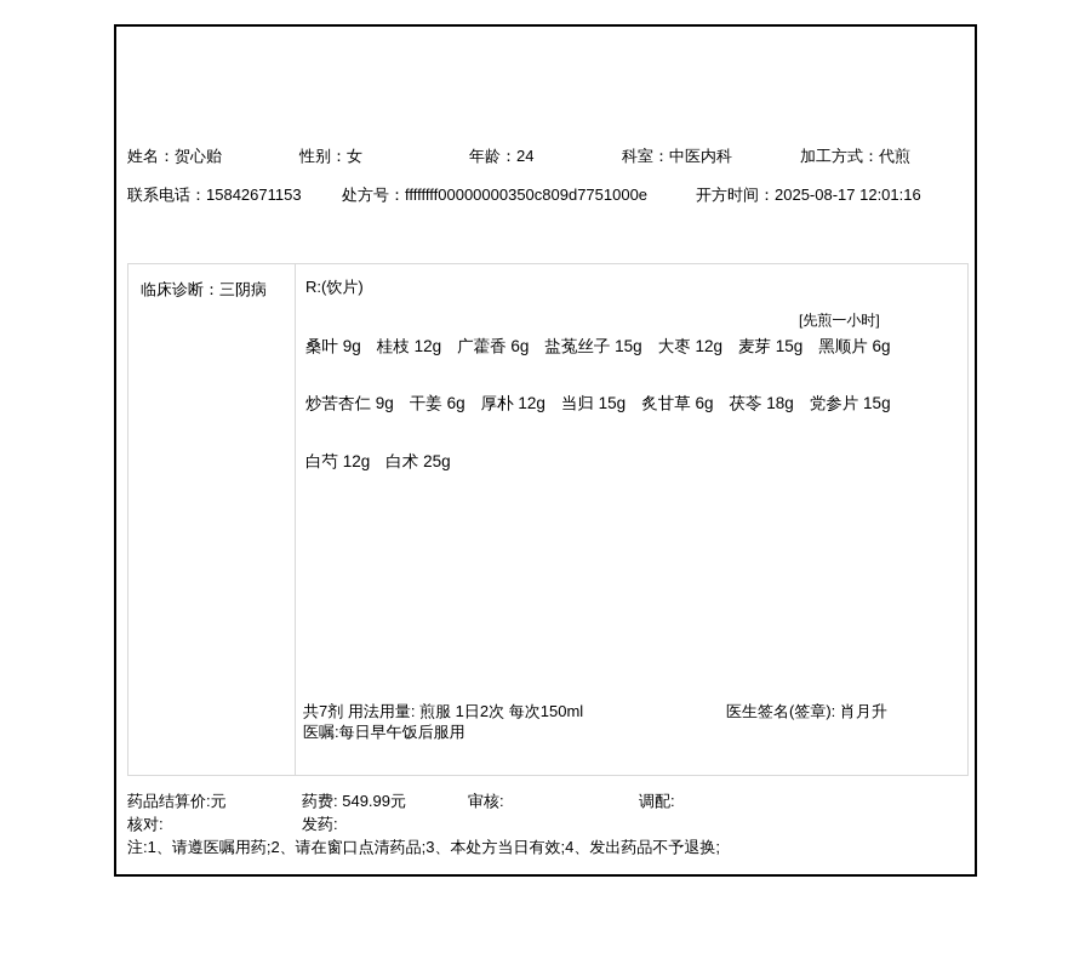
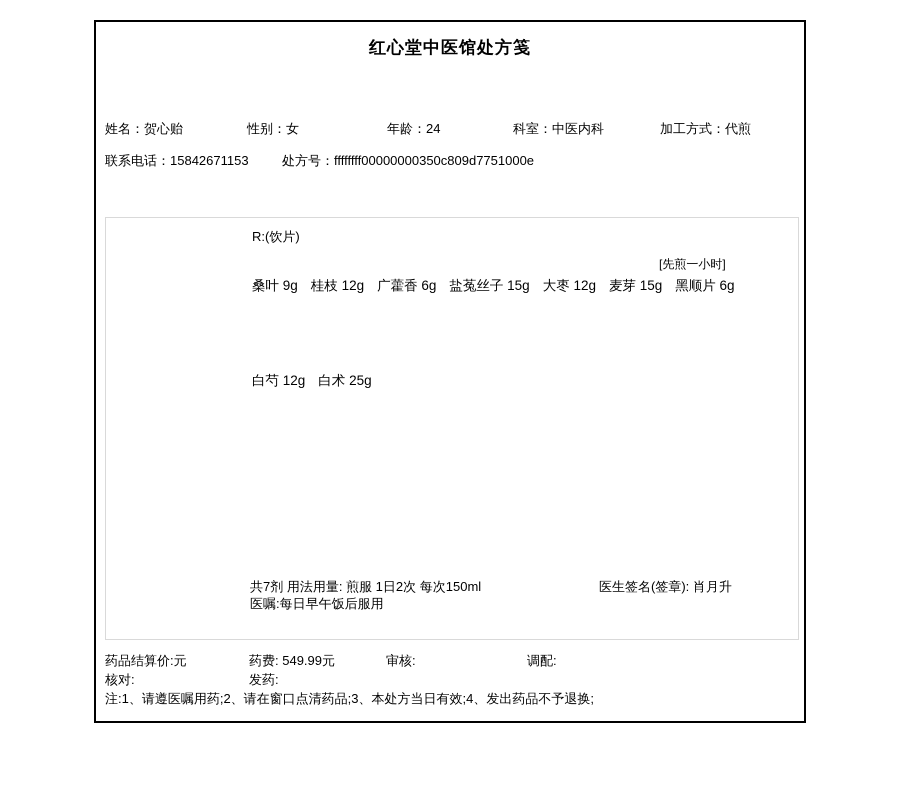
+ 红心堂中医馆处方笺
  姓名：贺心贻
  性别：女
  年龄：24
  科室：中医内科
  加工方式：代煎
  联系电话：15842671153
  处方号：ffffffff00000000350c809d7751000e
- 开方时间：2025-08-17 12:01:16
- 临床诊断：三阴病
  R:(饮片)
  [先煎一小时]
  桑叶 9g
  桂枝 12g
  广藿香 6g
  盐菟丝子 15g
  大枣 12g
  麦芽 15g
  黑顺片 6g
- 炒苦杏仁 9g
- 干姜 6g
- 厚朴 12g
- 当归 15g
- 炙甘草 6g
- 茯苓 18g
- 党参片 15g
  白芍 12g
  白术 25g
  共7剂 用法用量: 煎服 1日2次 每次150ml
  医生签名(签章): 肖月升
  医嘱:每日早午饭后服用
  药品结算价:元
  药费: 549.99元
  审核:
  调配:
  核对:
  发药:
  注:1、请遵医嘱用药;2、请在窗口点清药品;3、本处方当日有效;4、发出药品不予退换;
